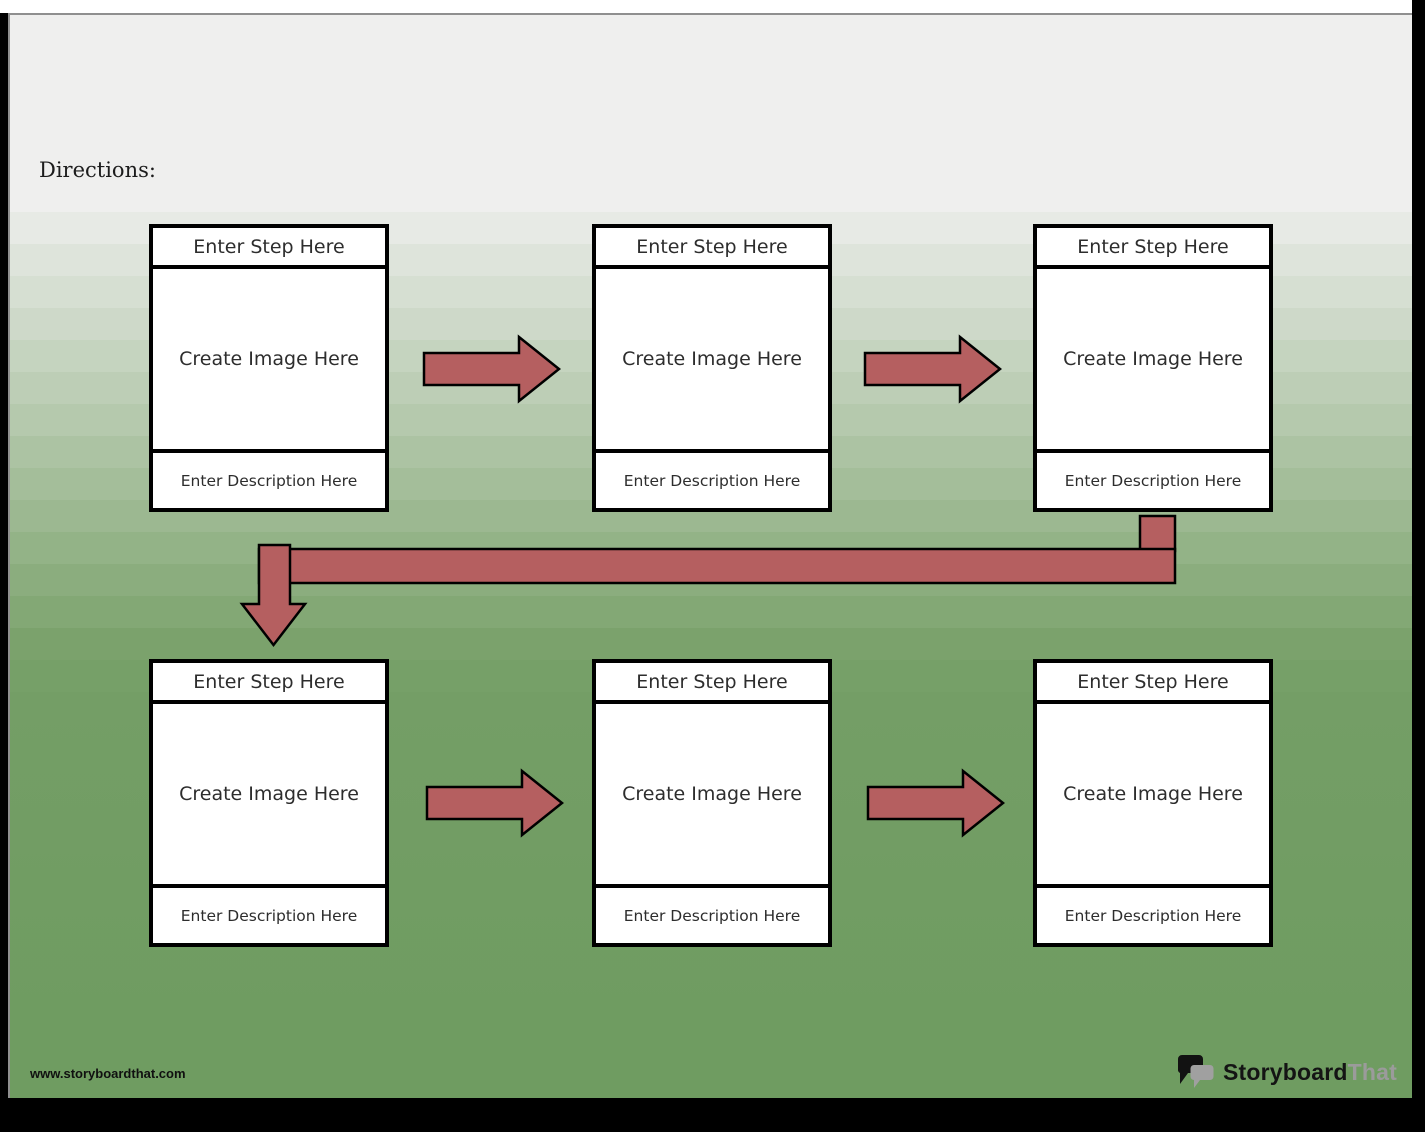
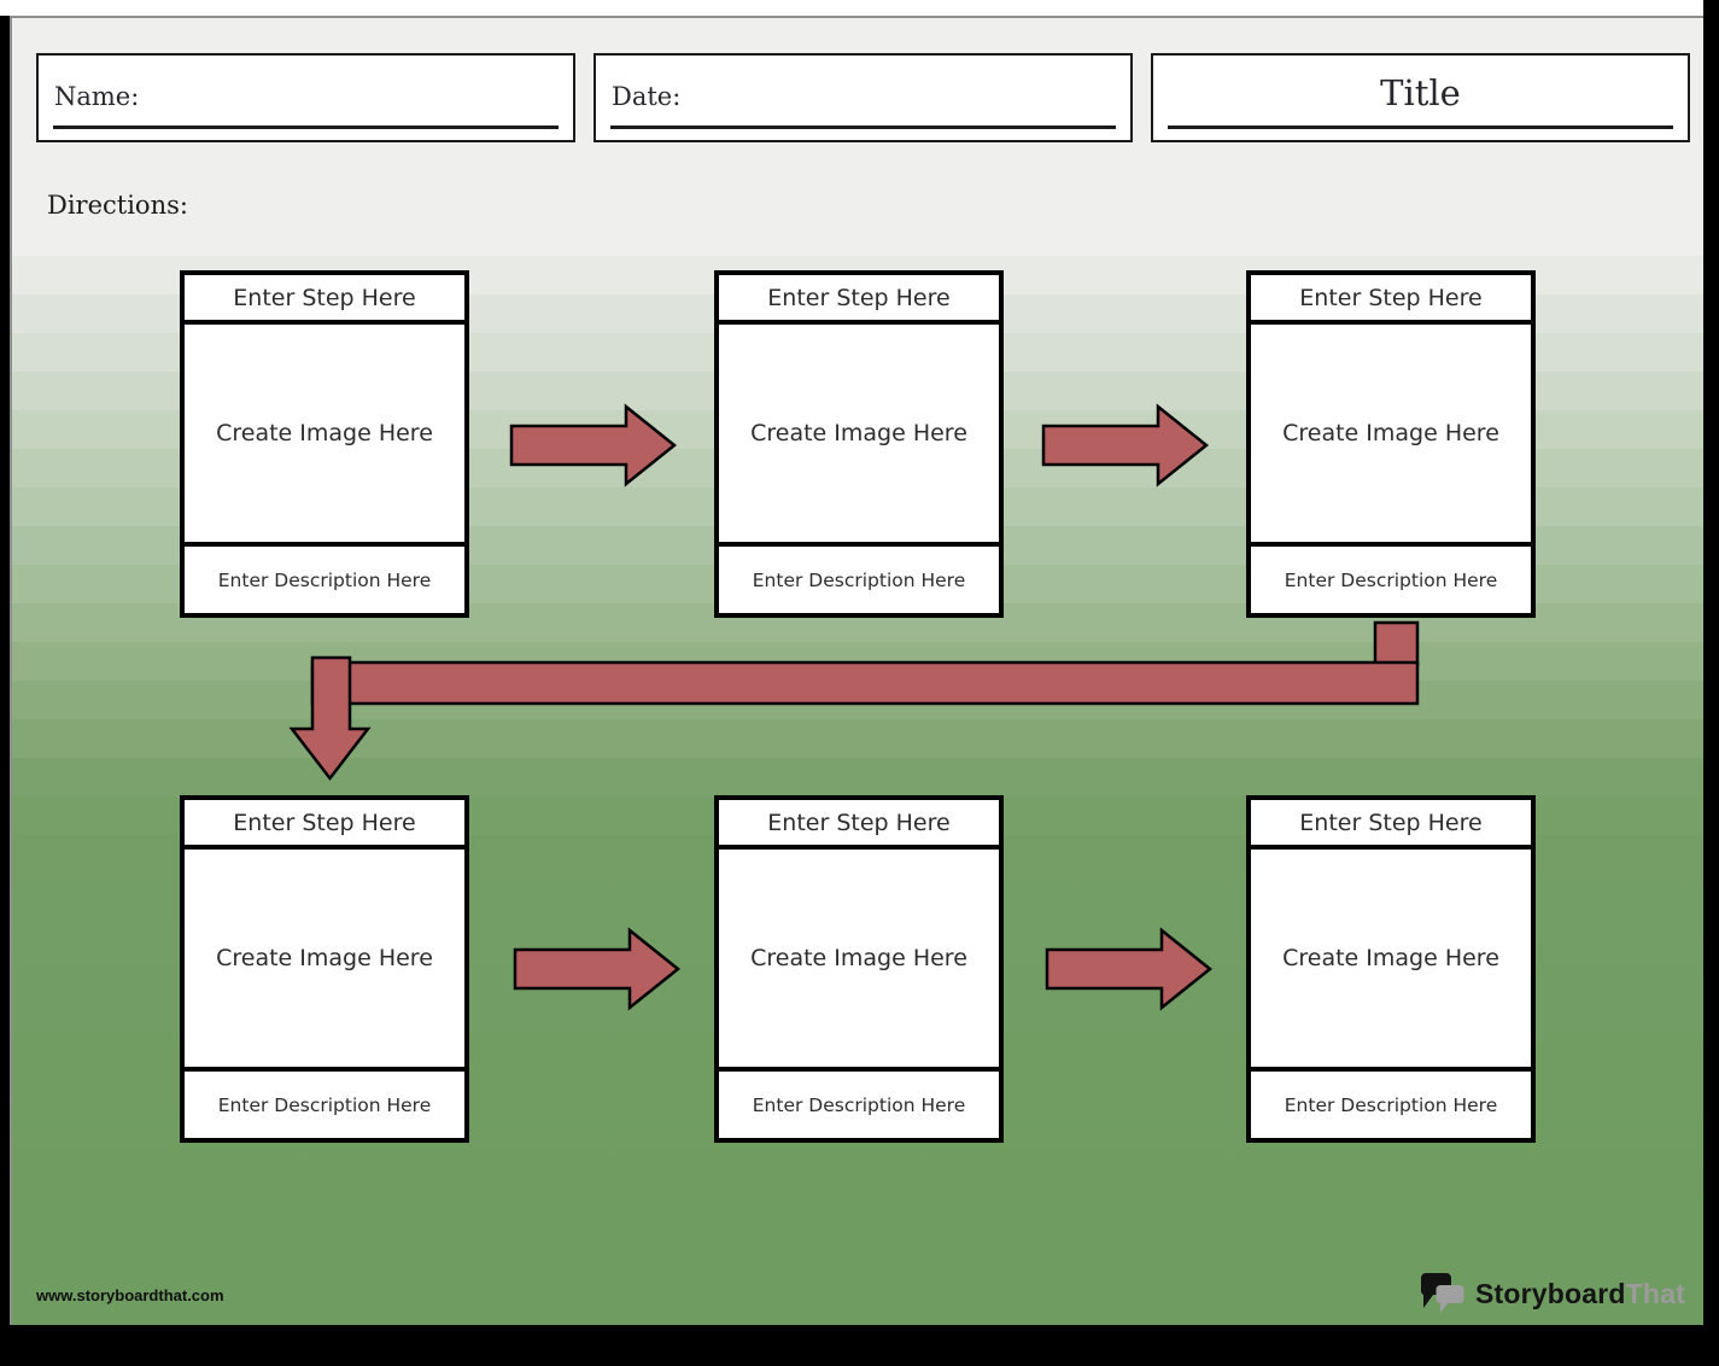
+ Name:
+ Date:
+ Title
  Directions:
  Enter Step Here
  Create Image Here
  Enter Description Here
  Enter Step Here
  Create Image Here
  Enter Description Here
  Enter Step Here
  Create Image Here
  Enter Description Here
  Enter Step Here
  Create Image Here
  Enter Description Here
  Enter Step Here
  Create Image Here
  Enter Description Here
  Enter Step Here
  Create Image Here
  Enter Description Here
  www.storyboardthat.com
  StoryboardThat
